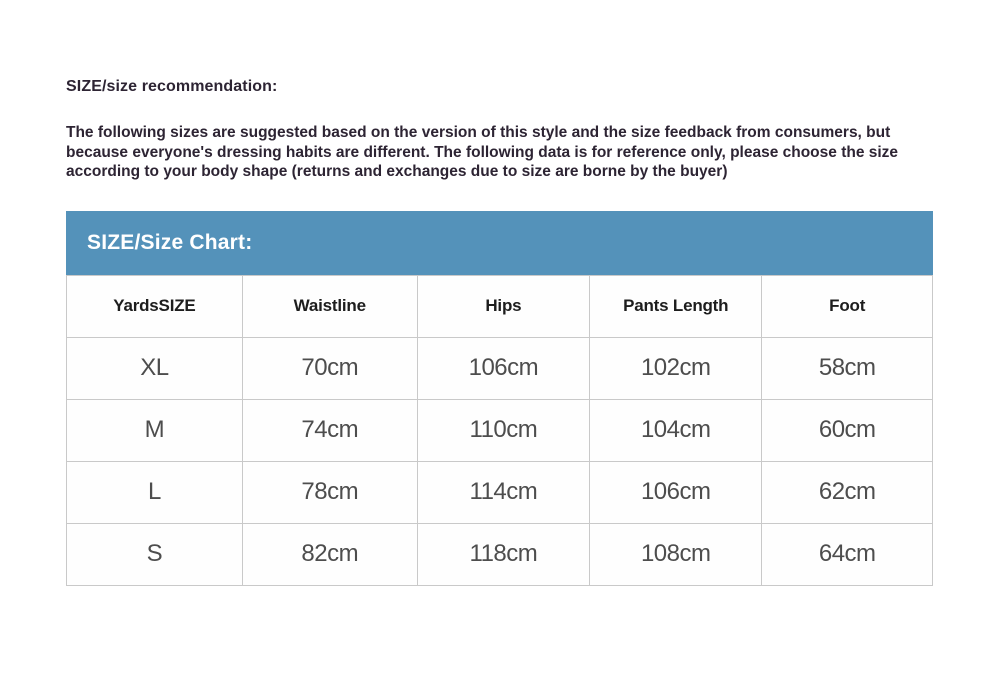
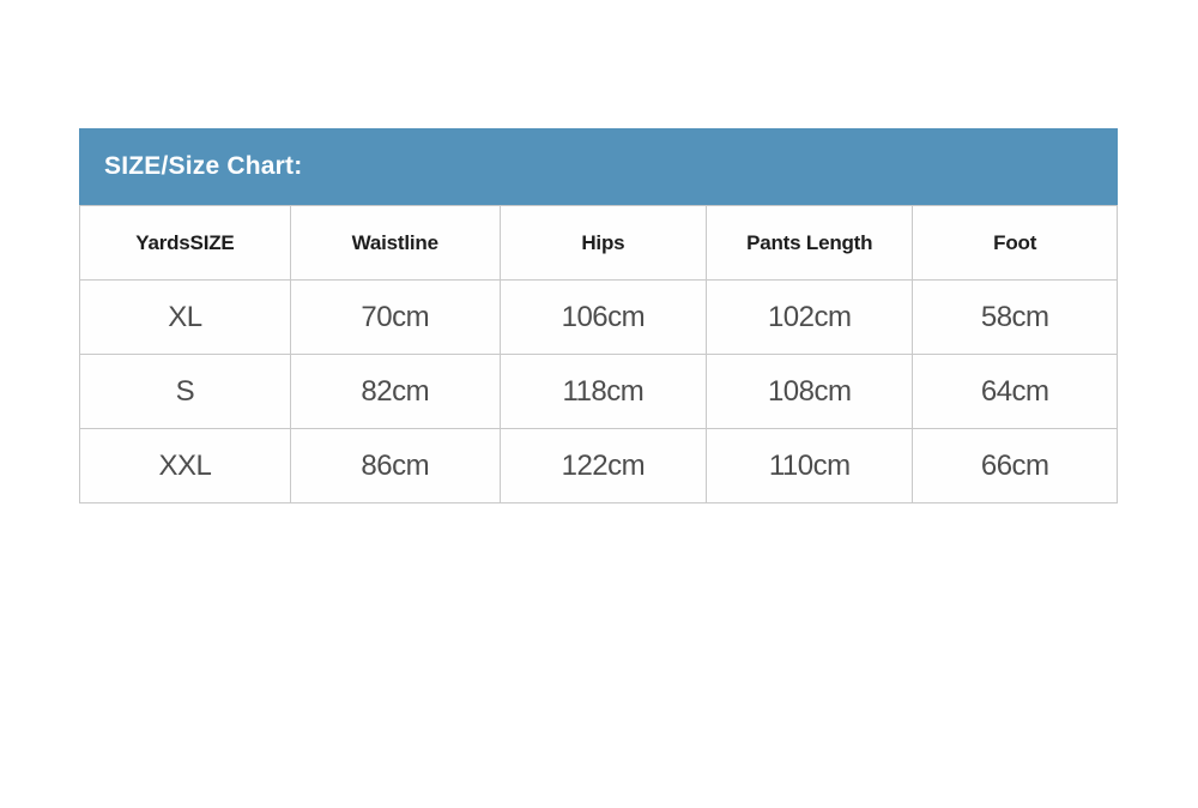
- SIZE/size recommendation:
- The following sizes are suggested based on the version of this style and the size feedback from consumers, but because everyone's dressing habits are different. The following data is for reference only, please choose the size according to your body shape (returns and exchanges due to size are borne by the buyer)
  SIZE/Size Chart:
  YardsSIZE	Waistline	Hips	Pants Length	Foot
  XL	70cm	106cm	102cm	58cm
- M	74cm	110cm	104cm	60cm
- L	78cm	114cm	106cm	62cm
  S	82cm	118cm	108cm	64cm
+ XXL	86cm	122cm	110cm	66cm
